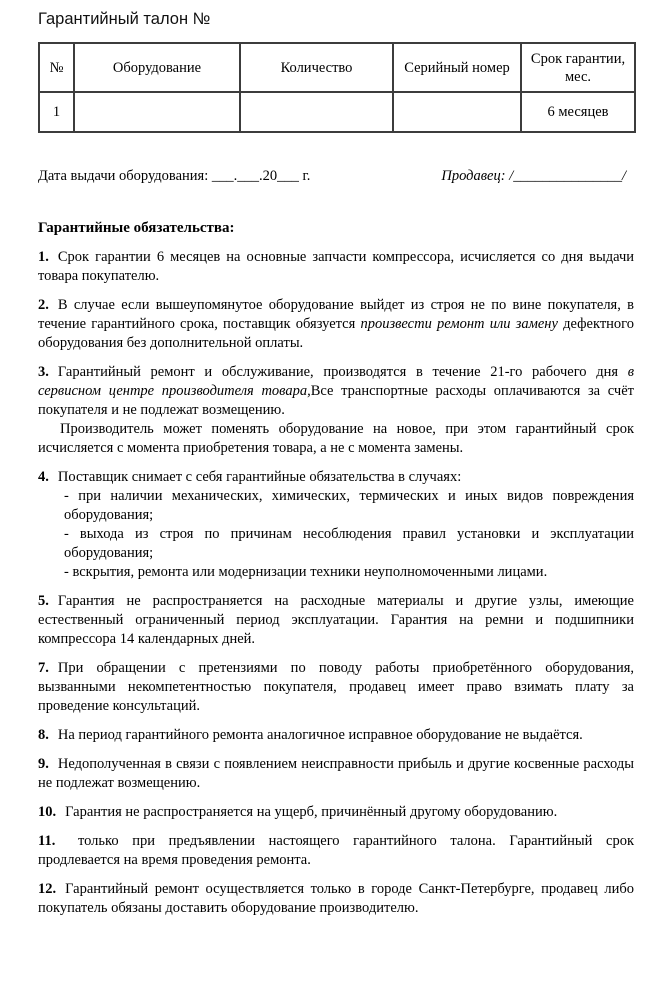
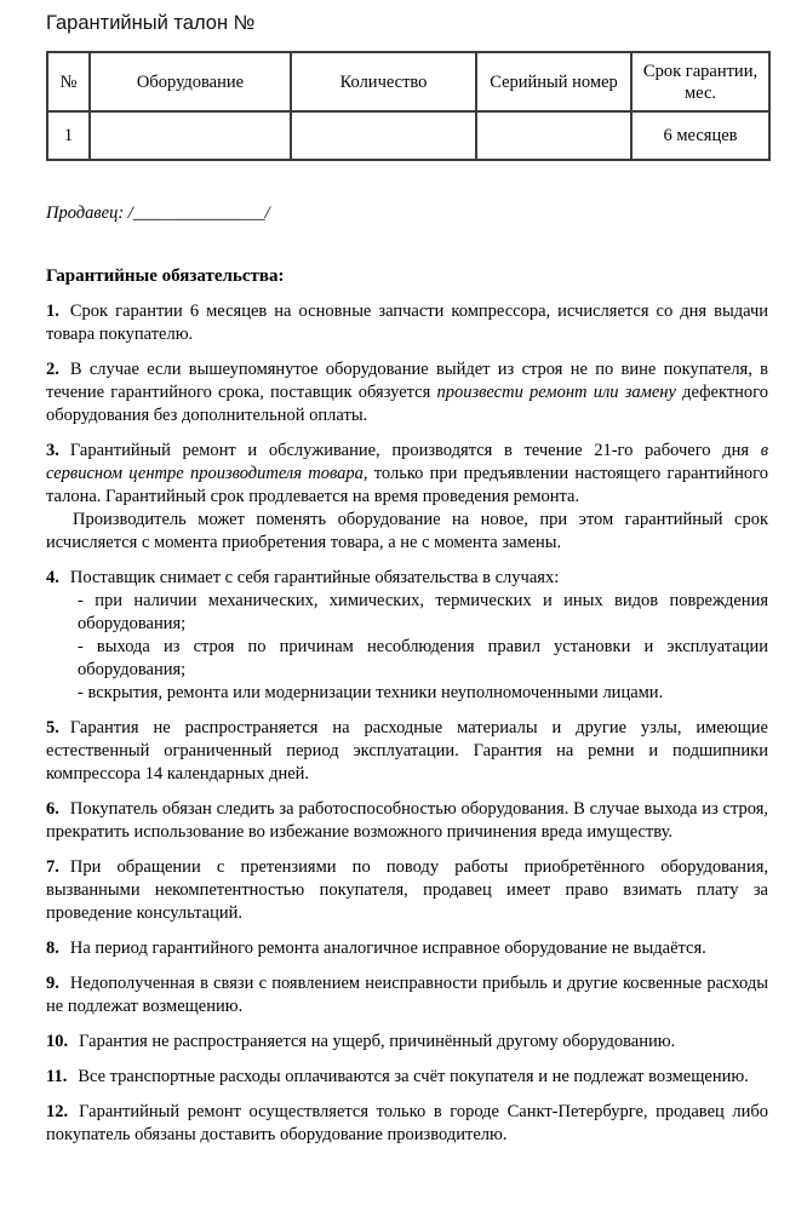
  Гарантийный талон №
  №	Оборудование	Количество	Серийный номер	Срок гарантии, мес.
  1				6 месяцев
- Дата выдачи оборудования: ___.___.20___ г.
  Продавец: /_______________/
  Гарантийные обязательства:
  1. Срок гарантии 6 месяцев на основные запчасти компрессора, исчисляется со дня выдачи товара покупателю.
  2. В случае если вышеупомянутое оборудование выйдет из строя не по вине покупателя, в течение гарантийного срока, поставщик обязуется произвести ремонт или замену дефектного оборудования без дополнительной оплаты.
- 3. Гарантийный ремонт и обслуживание, производятся в течение 21-го рабочего дня в сервисном центре производителя товара,Все транспортные расходы оплачиваются за счёт покупателя и не подлежат возмещению.
+ 3. Гарантийный ремонт и обслуживание, производятся в течение 21-го рабочего дня в сервисном центре производителя товара, только при предъявлении настоящего гарантийного талона. Гарантийный срок продлевается на время проведения ремонта.
  Производитель может поменять оборудование на новое, при этом гарантийный срок исчисляется с момента приобретения товара, а не с момента замены.
  4. Поставщик снимает с себя гарантийные обязательства в случаях:
  - при наличии механических, химических, термических и иных видов повреждения оборудования;
  - выхода из строя по причинам несоблюдения правил установки и эксплуатации оборудования;
  - вскрытия, ремонта или модернизации техники неуполномоченными лицами.
  5. Гарантия не распространяется на расходные материалы и другие узлы, имеющие естественный ограниченный период эксплуатации. Гарантия на ремни и подшипники компрессора 14 календарных дней.
+ 6. Покупатель обязан следить за работоспособностью оборудования. В случае выхода из строя, прекратить использование во избежание возможного причинения вреда имуществу.
  7. При обращении с претензиями по поводу работы приобретённого оборудования, вызванными некомпетентностью покупателя, продавец имеет право взимать плату за проведение консультаций.
  8. На период гарантийного ремонта аналогичное исправное оборудование не выдаётся.
  9. Недополученная в связи с появлением неисправности прибыль и другие косвенные расходы не подлежат возмещению.
  10. Гарантия не распространяется на ущерб, причинённый другому оборудованию.
- 11. только при предъявлении настоящего гарантийного талона. Гарантийный срок продлевается на время проведения ремонта.
+ 11. Все транспортные расходы оплачиваются за счёт покупателя и не подлежат возмещению.
  12. Гарантийный ремонт осуществляется только в городе Санкт-Петербурге, продавец либо покупатель обязаны доставить оборудование производителю.
